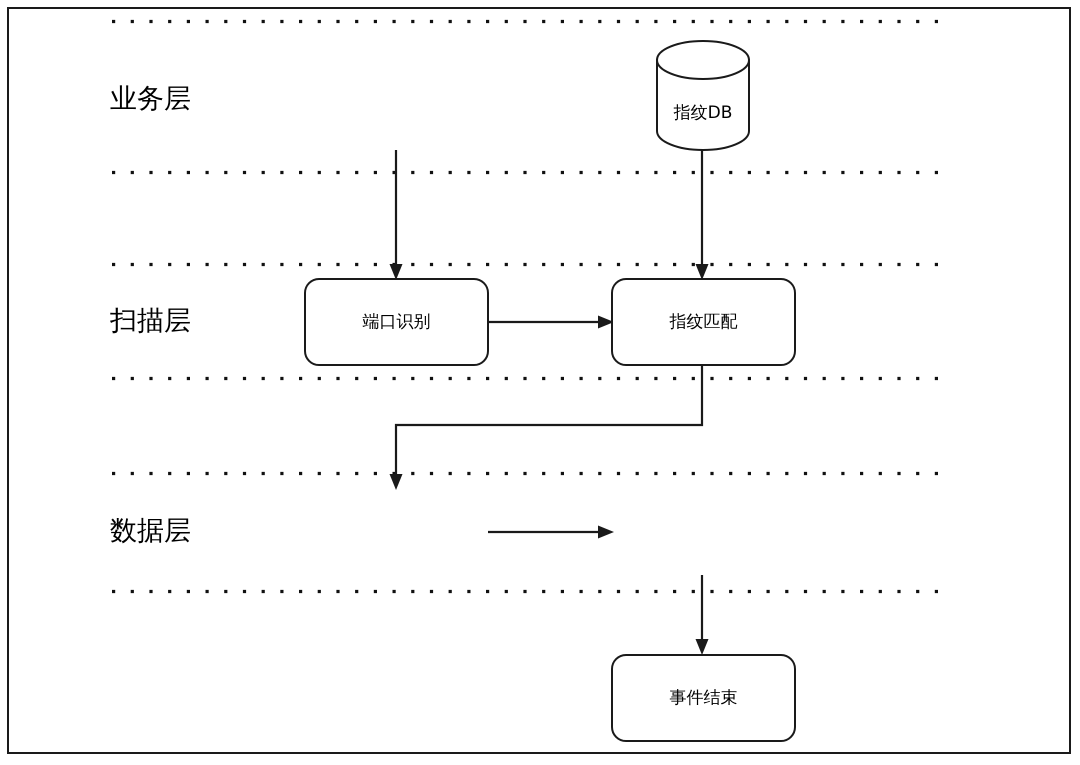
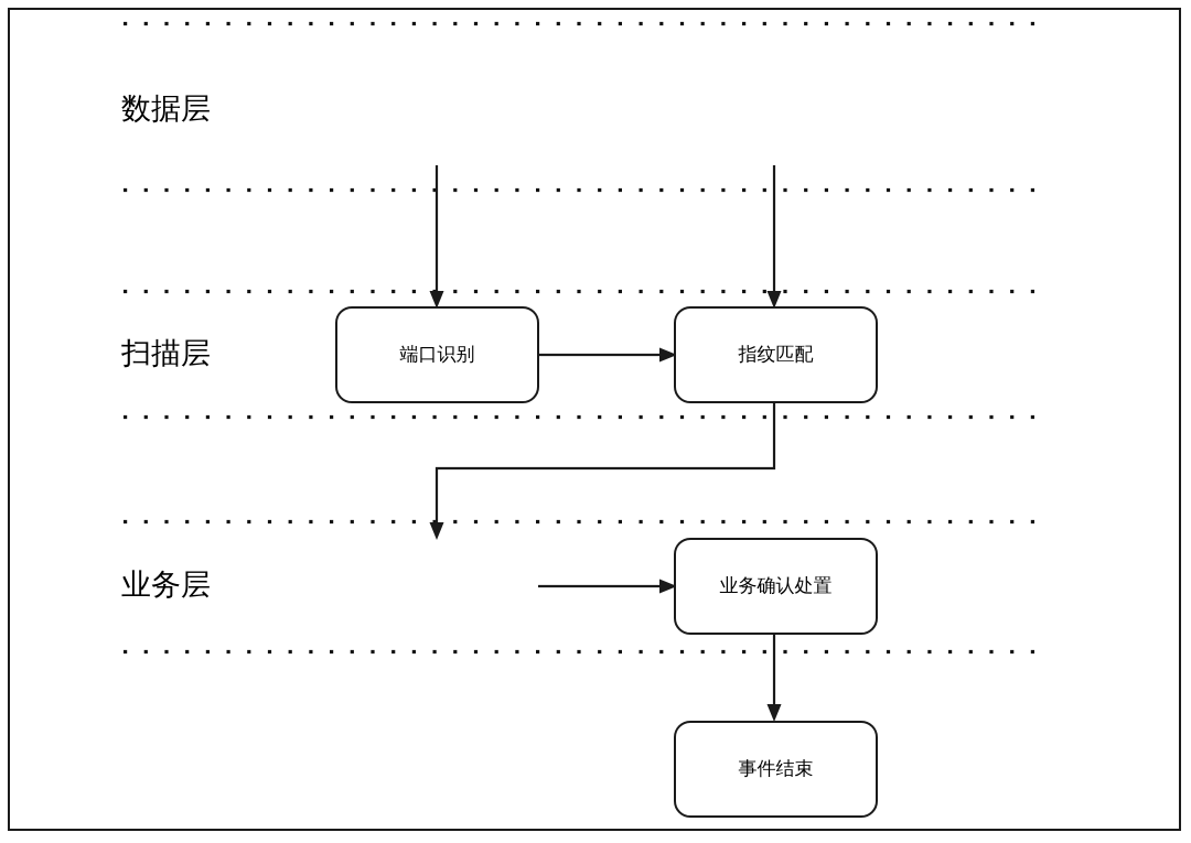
- 业务层
+ 数据层
  扫描层
- 数据层
+ 业务层
- 指纹DB
  端口识别
  指纹匹配
+ 业务确认处置
  事件结束
